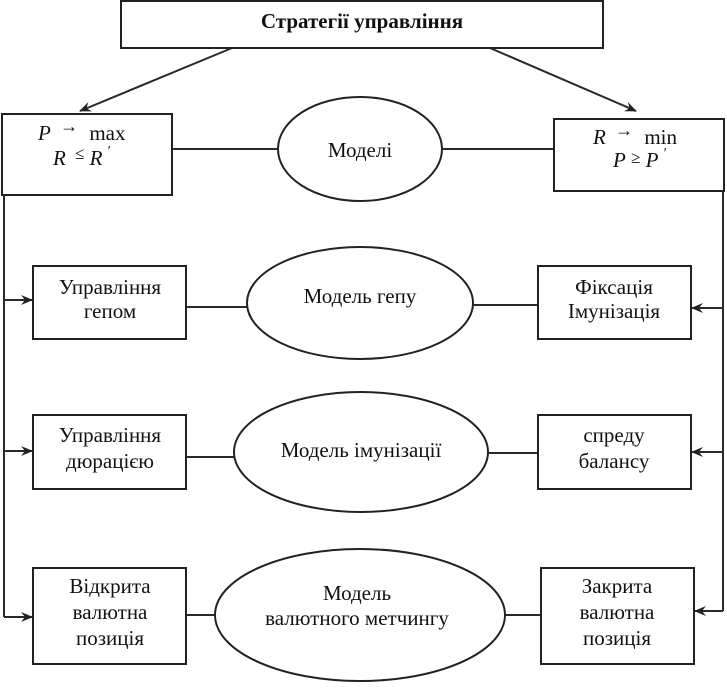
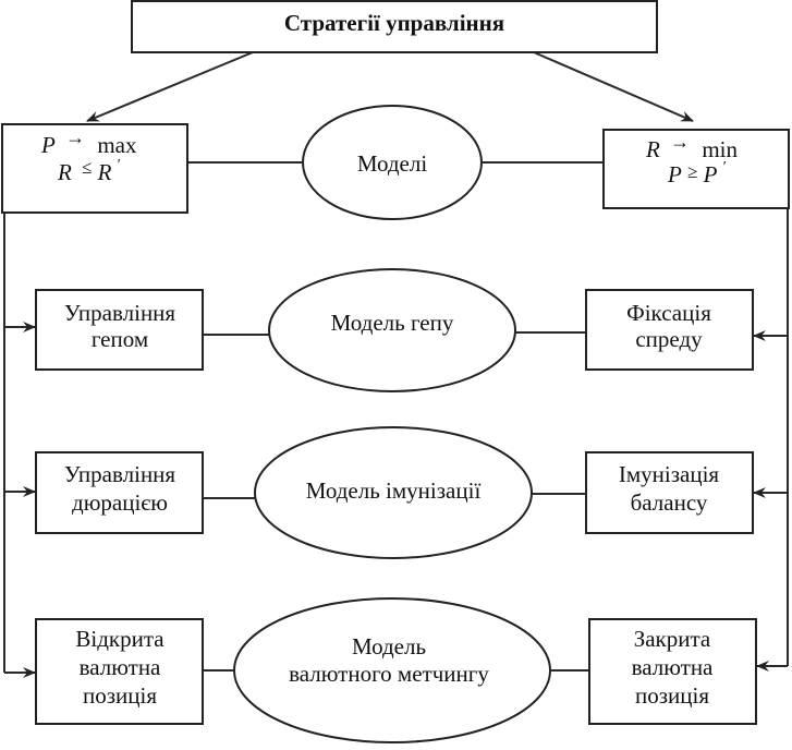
  Стратегії управління
  P → max
  R ≤ R ′
  R → min
  P ≥ P ′
  Моделі
  Управління
  гепом
  Модель гепу
  Фіксація
- Імунізація
+ спреду
  Управління
  дюрацією
  Модель імунізації
- спреду
+ Імунізація
  балансу
  Відкрита
  валютна
  позиція
  Модель
  валютного метчингу
  Закрита
  валютна
  позиція
